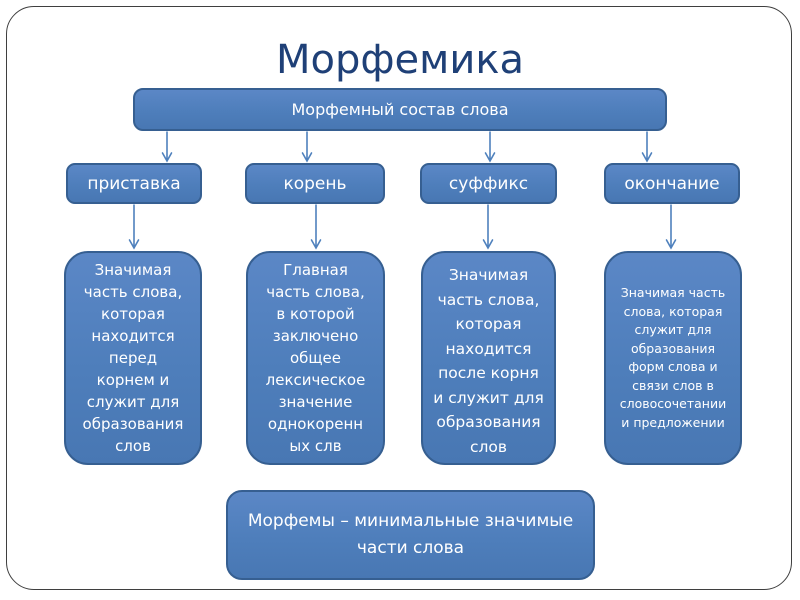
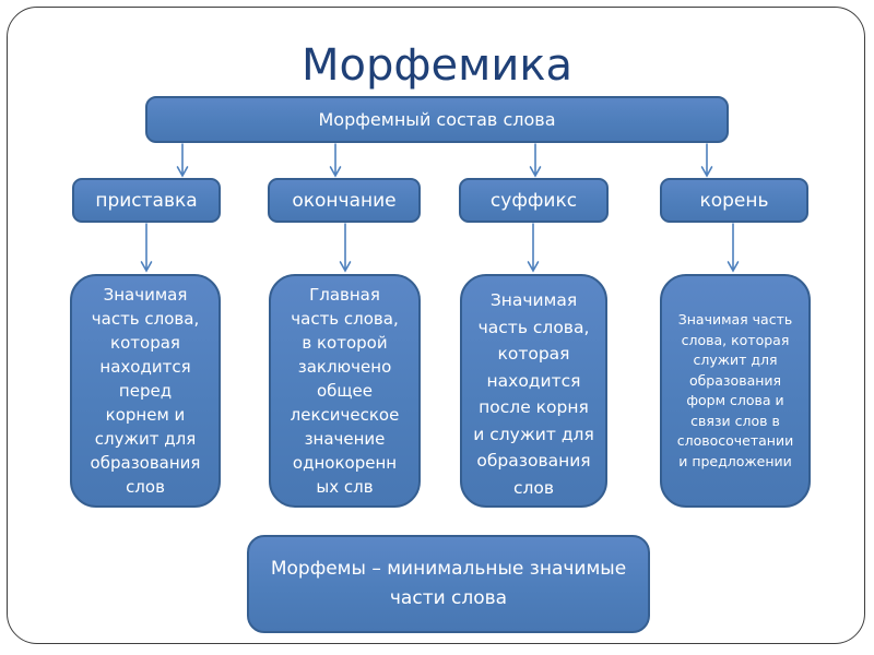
  Морфемика
  Морфемный состав слова
  приставка
- корень
+ окончание
  суффикс
- окончание
+ корень
  Значимая
  часть слова,
  которая
  находится
  перед
  корнем и
  служит для
  образования
  слов
  Главная
  часть слова,
  в которой
  заключено
  общее
  лексическое
  значение
  однокоренн
  ых слв
  Значимая
  часть слова,
  которая
  находится
  после корня
  и служит для
  образования
  слов
  Значимая часть
  слова, которая
  служит для
  образования
  форм слова и
  связи слов в
  словосочетании
  и предложении
  Морфемы – минимальные значимые
  части слова
